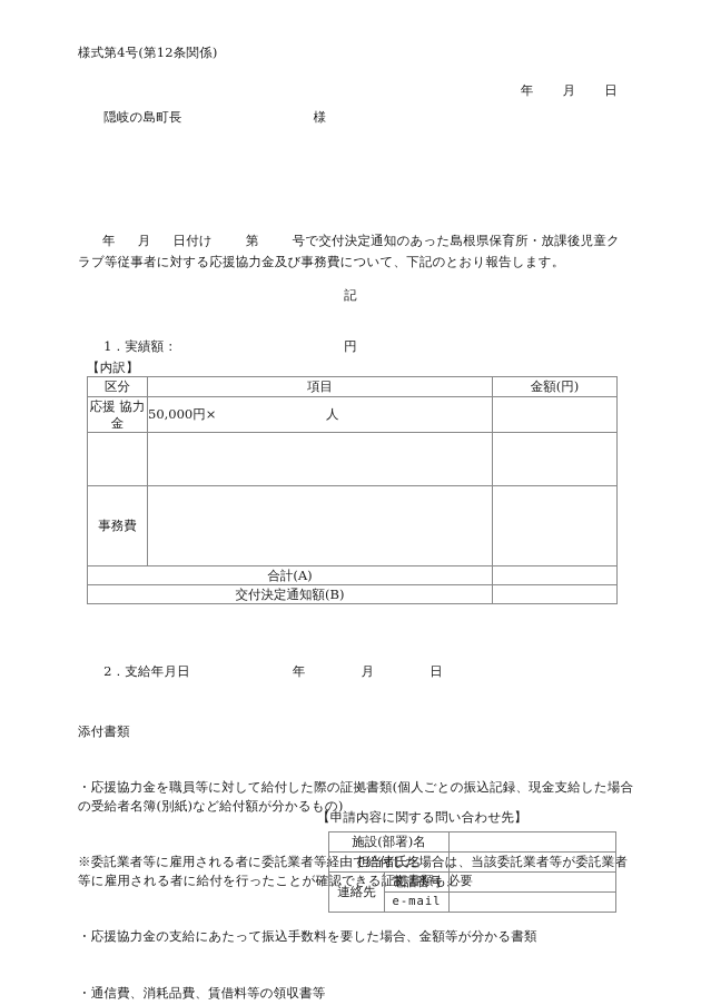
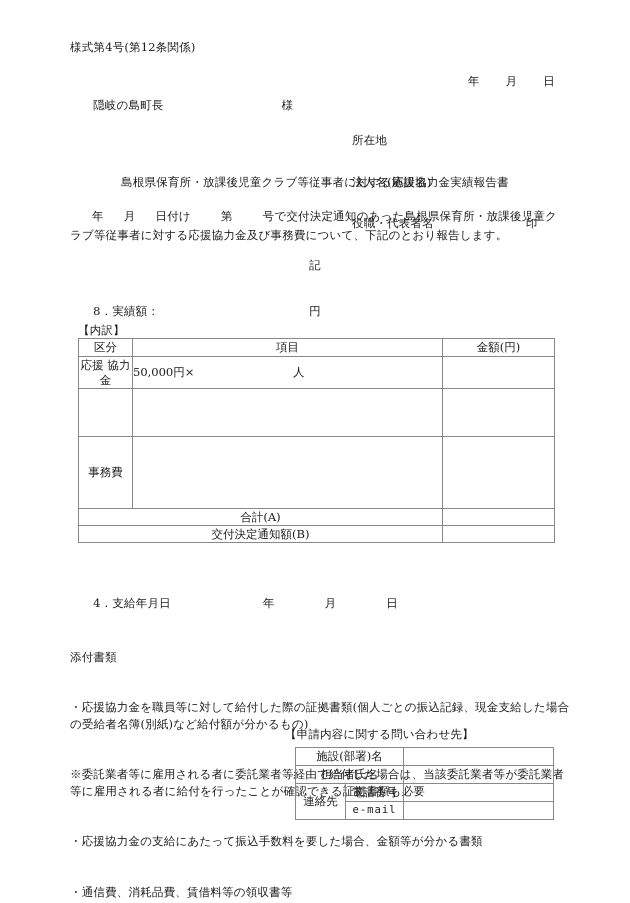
  様式第4号(第12条関係)
  年 月 日
  隠岐の島町長 様
+ 所在地
+ 法人名(施設名)
+ 役職・代表者名 印
+ 島根県保育所・放課後児童クラブ等従事者に対する応援協力金実績報告書
  年 月 日付け 第 号で交付決定通知のあった島根県保育所・放課後児童クラブ等従事者に対する応援協力金及び事務費について、下記のとおり報告します。
  記
- 1．実績額： 円
+ 8．実績額： 円
  【内訳】
  区分	項目	金額(円)
  応援 協力金	50,000円× 人
  事務費
  合計(A)
  交付決定通知額(B)
- 2．支給年月日 年 月 日
+ 4．支給年月日 年 月 日
  添付書類
  ・応援協力金を職員等に対して給付した際の証拠書類(個人ごとの振込記録、現金支給した場合の受給者名簿(別紙)など給付額が分かるもの)
  ※委託業者等に雇用される者に委託業者等経由で給付した場合は、当該委託業者等が委託業者等に雇用される者に給付を行ったことが確認できる証拠書類も必要
  ・応援協力金の支給にあたって振込手数料を要した場合、金額等が分かる書類
  ・通信費、消耗品費、賃借料等の領収書等
  【申請内容に関する問い合わせ先】
  施設(部署)名
  担当者氏名
  連絡先	電話番号
  e-mail
